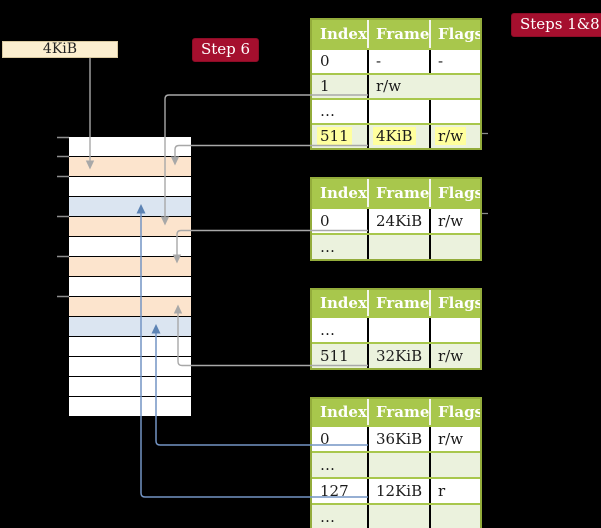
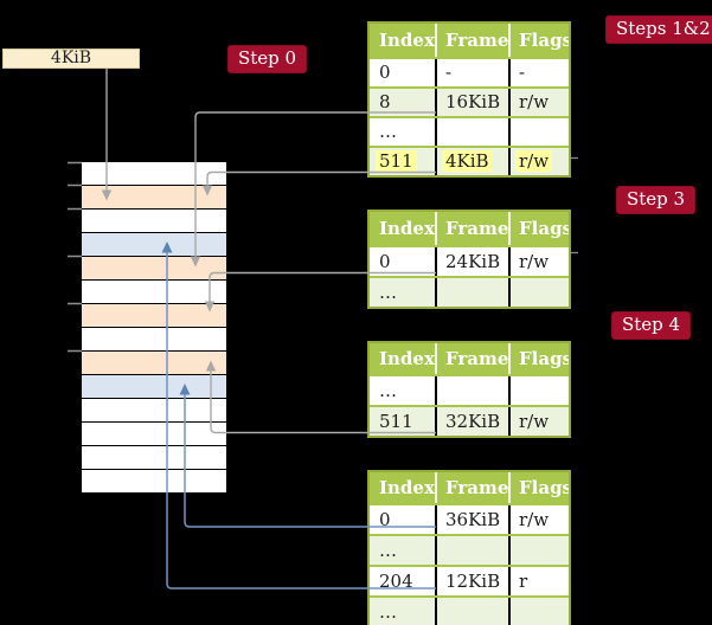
  4KiB
- Step 6
+ Step 0
- Steps 1&8
+ Steps 1&2
+ Step 3
+ Step 4
  Index
  Frame
  Flags
  0
  -
  -
- 1
+ 8
+ 16KiB
  r/w
  …
  511
  4KiB
  r/w
  Index
  Frame
  Flags
  0
  24KiB
  r/w
  …
  Index
  Frame
  Flags
  …
  511
  32KiB
  r/w
  Index
  Frame
  Flags
  0
  36KiB
  r/w
  …
- 127
+ 204
  12KiB
  r
  …
